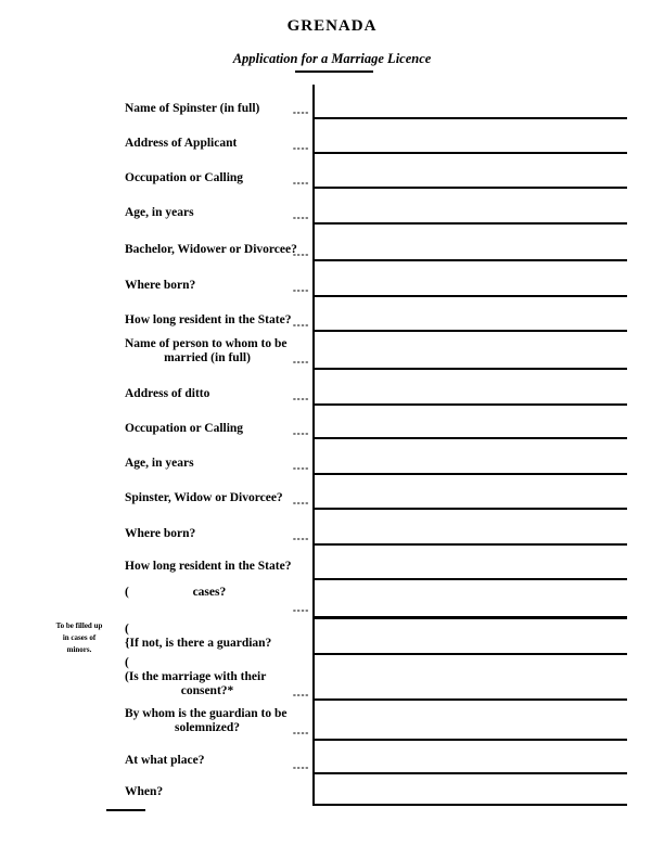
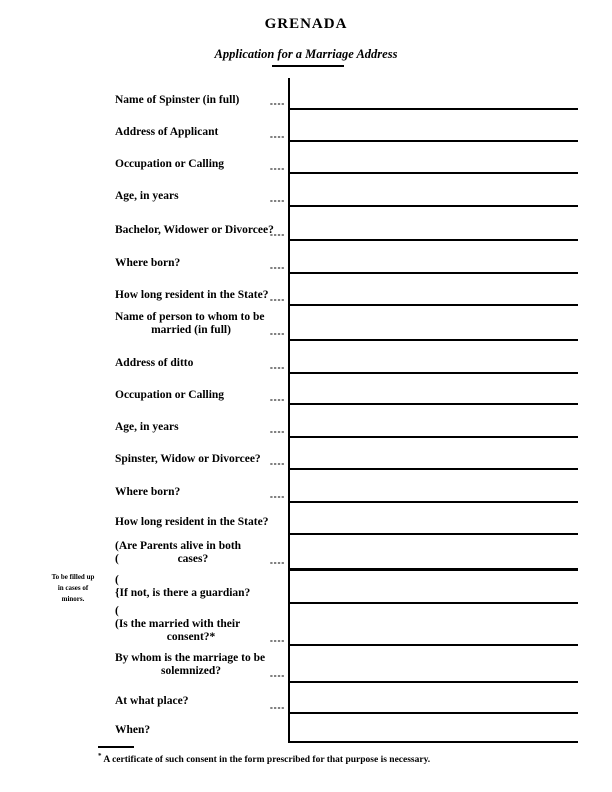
  GRENADA
- Application for a Marriage Licence
+ Application for a Marriage Address
  Name of Spinster (in full)
  ----
  Address of Applicant
  ----
  Occupation or Calling
  ----
  Age, in years
  ----
  Bachelor, Widower or Divorcee?
  ----
  Where born?
  ----
  How long resident in the State?
  ----
  Name of person to whom to be
  married (in full)
  ----
  Address of ditto
  ----
  Occupation or Calling
  ----
  Age, in years
  ----
  Spinster, Widow or Divorcee?
  ----
  Where born?
  ----
  How long resident in the State?
+ (Are Parents alive in both
  (
  cases?
  ----
  To be filled up
  in cases of
  minors.
  (
  {If not, is there a guardian?
  (
- (Is the marriage with their
+ (Is the married with their
  consent?*
  ----
- By whom is the guardian to be
+ By whom is the marriage to be
  solemnized?
  ----
  At what place?
  ----
  When?
+ * A certificate of such consent in the form prescribed for that purpose is necessary.
